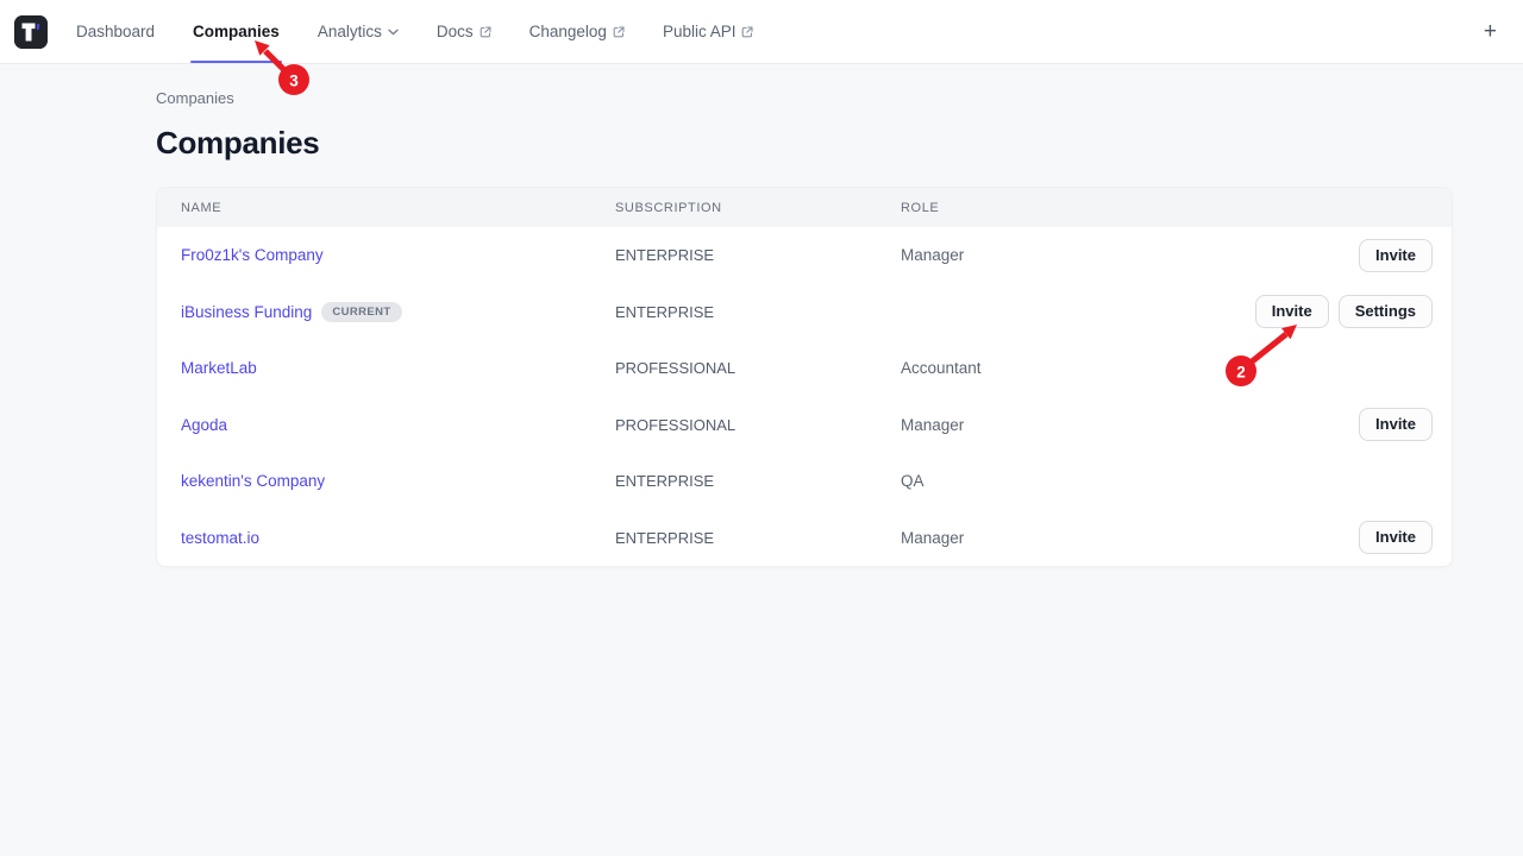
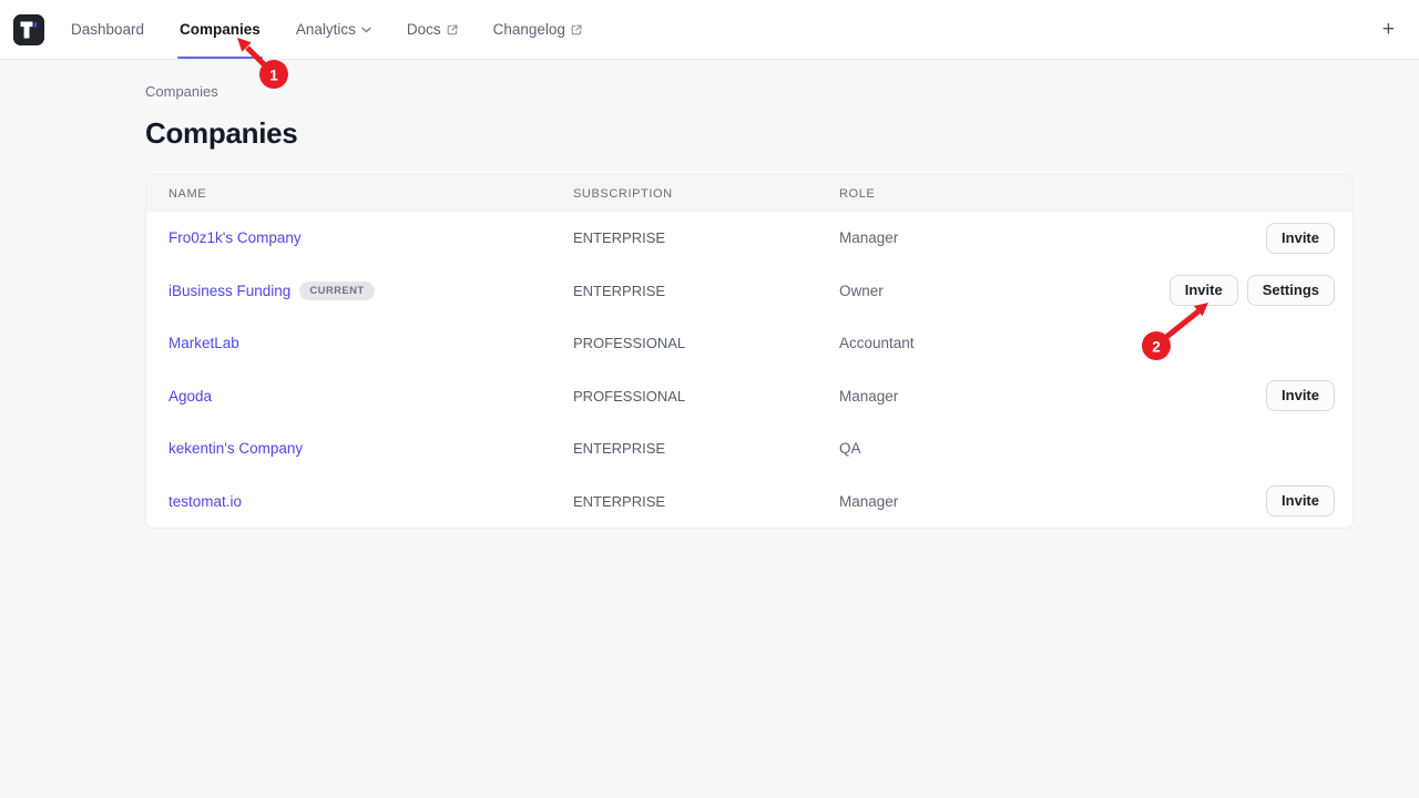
  Dashboard
  Companies
  Analytics
  Docs
  Changelog
- Public API
  +
  Companies
  Companies
  NAME
  SUBSCRIPTION
  ROLE
  Fro0z1k's Company
  ENTERPRISE
  Manager
  Invite
  iBusiness Funding
  CURRENT
  ENTERPRISE
+ Owner
  Invite
  Settings
  MarketLab
  PROFESSIONAL
  Accountant
  Agoda
  PROFESSIONAL
  Manager
  Invite
  kekentin's Company
  ENTERPRISE
  QA
  testomat.io
  ENTERPRISE
  Manager
  Invite
- 3
+ 1
  2
